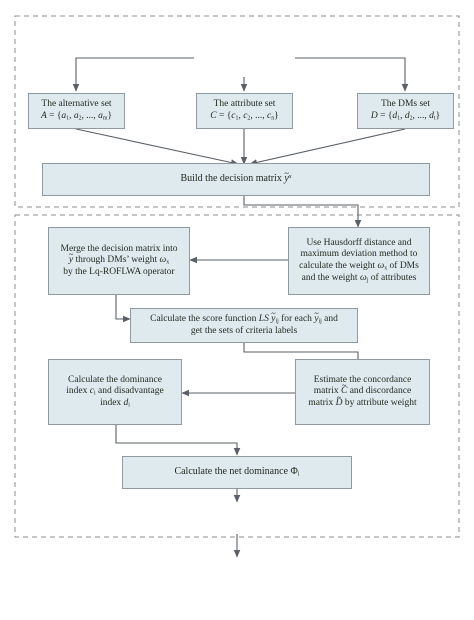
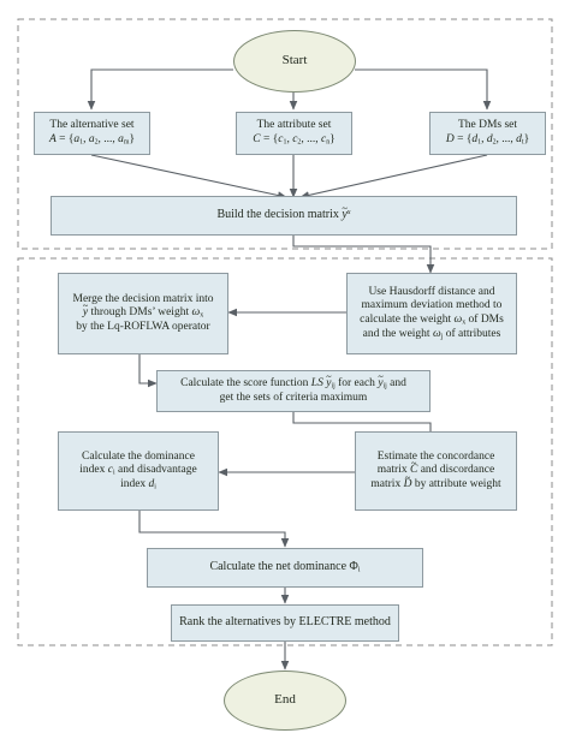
+ Start
  The alternative set
  A = {a , a , ..., a }
  The attribute set
  C = {c , c , ..., c }
  The DMs set
  D = {d , d , ..., d }
  Build the decision matrix
  ~
  Merge the decision matrix into
  ~
  y through DMs’ weight ω
  by the Lq-ROFLWA operator
  Use Hausdorff distance and
  maximum deviation method to
  calculate the weight ω of DMs
  and the weight ω of attributes
  Calculate the score function LS
  ~
  y for each
  ~
- get the sets of criteria labels
+ get the sets of criteria maximum
  Calculate the dominance
  index c and disadvantage
  index d
  Estimate the concordance
  matrix
  ~
  C and discordance
  matrix
  ~
  D by attribute weight
  Calculate the net dominance Φ
+ Rank the alternatives by ELECTRE method
+ End
